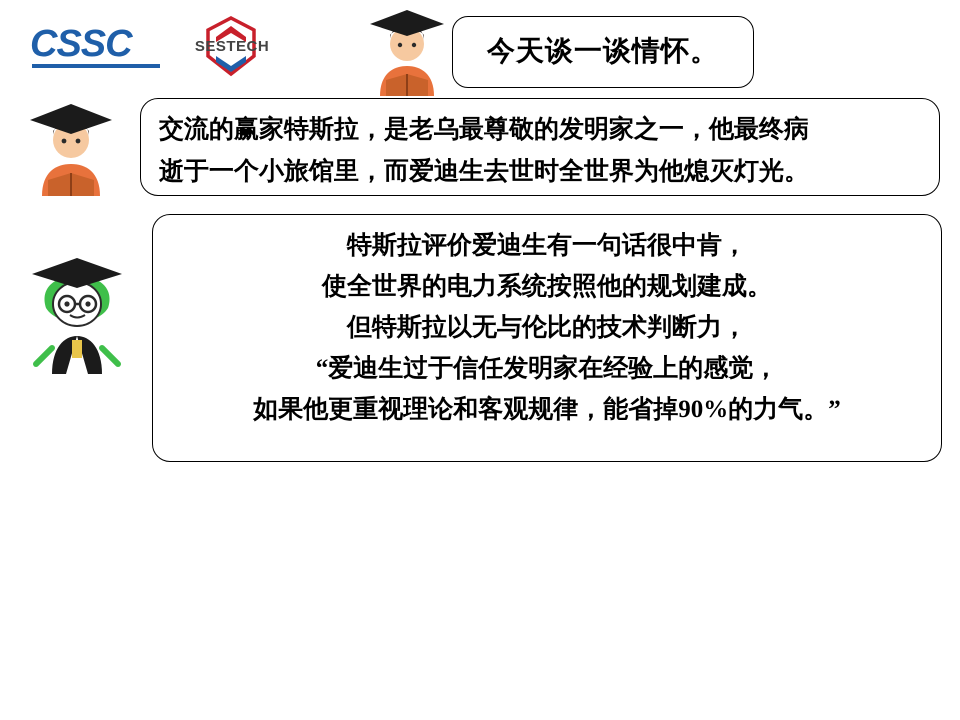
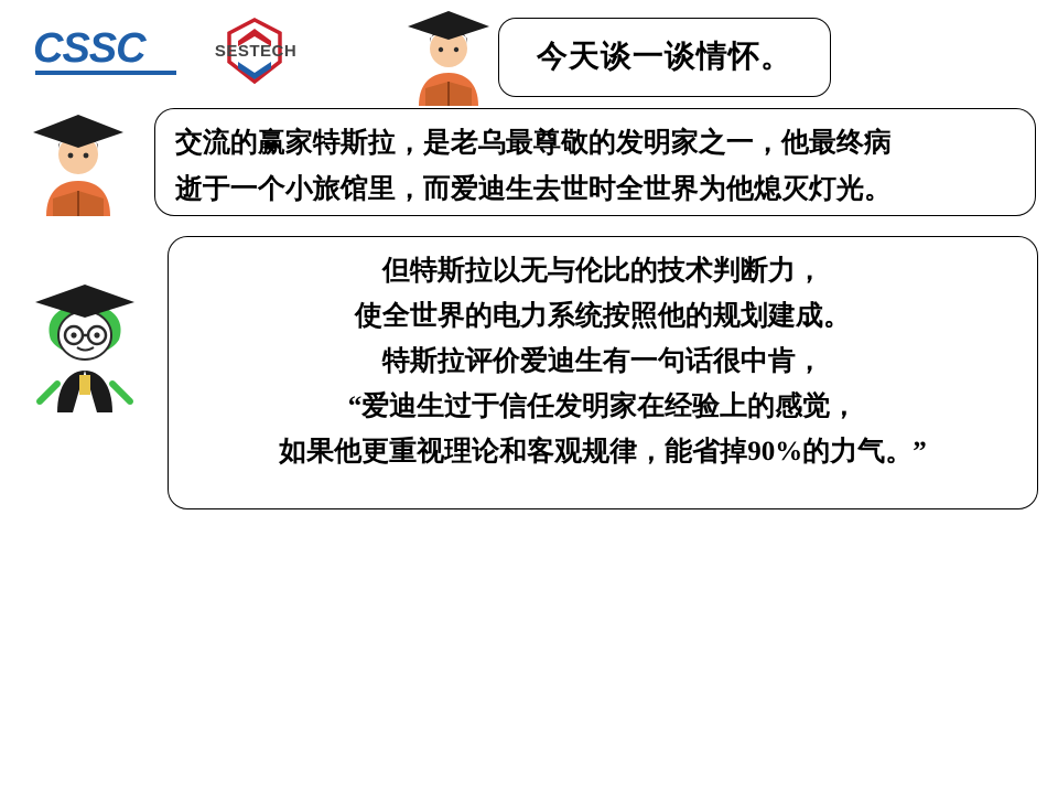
  CSSC
  SESTECH
  今天谈一谈情怀。
  交流的赢家特斯拉，是老乌最尊敬的发明家之一，他最终病
  逝于一个小旅馆里，而爱迪生去世时全世界为他熄灭灯光。
- 特斯拉评价爱迪生有一句话很中肯，
+ 但特斯拉以无与伦比的技术判断力，
  使全世界的电力系统按照他的规划建成。
- 但特斯拉以无与伦比的技术判断力，
+ 特斯拉评价爱迪生有一句话很中肯，
  “爱迪生过于信任发明家在经验上的感觉，
  如果他更重视理论和客观规律，能省掉90%的力气。”
